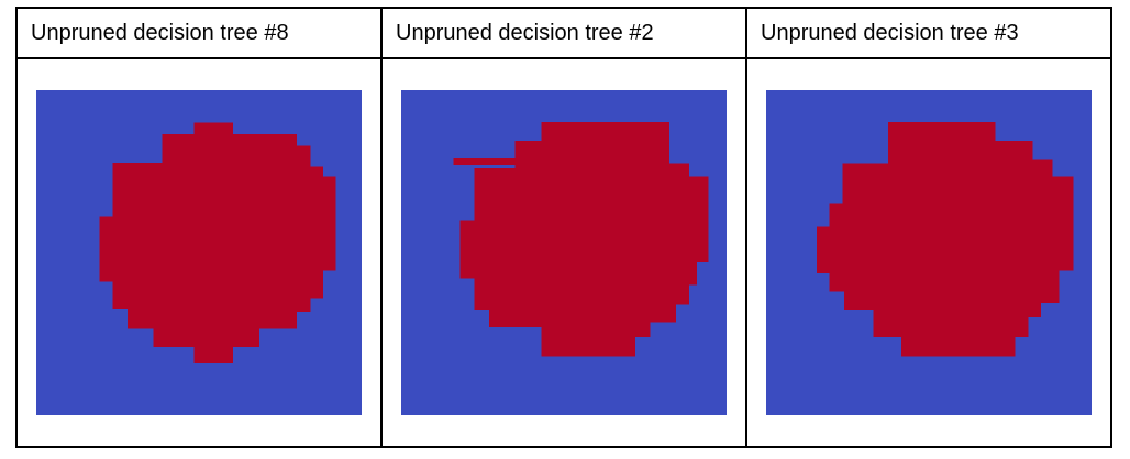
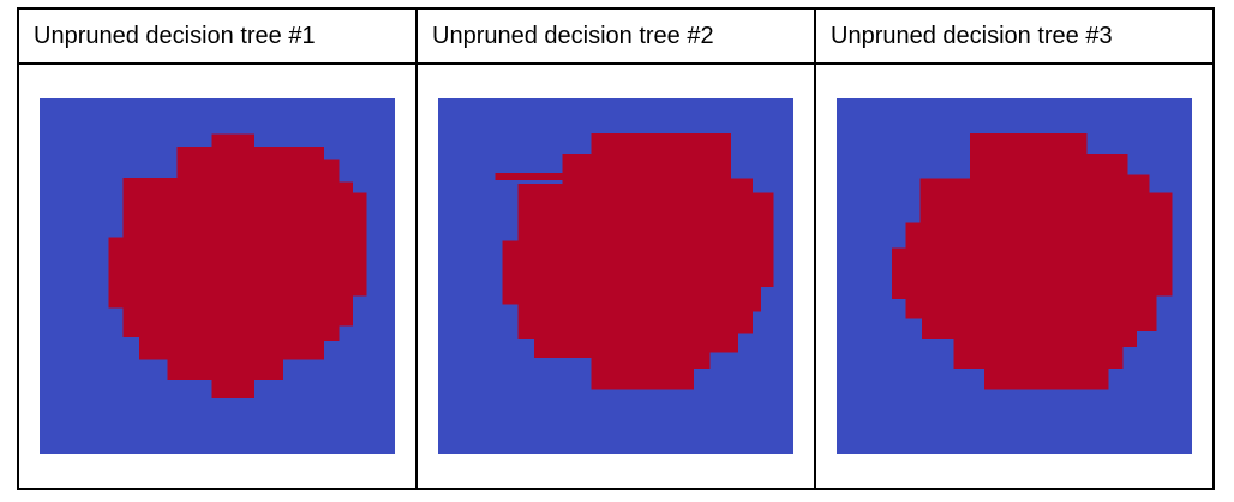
- Unpruned decision tree #8	Unpruned decision tree #2	Unpruned decision tree #3
+ Unpruned decision tree #1	Unpruned decision tree #2	Unpruned decision tree #3
